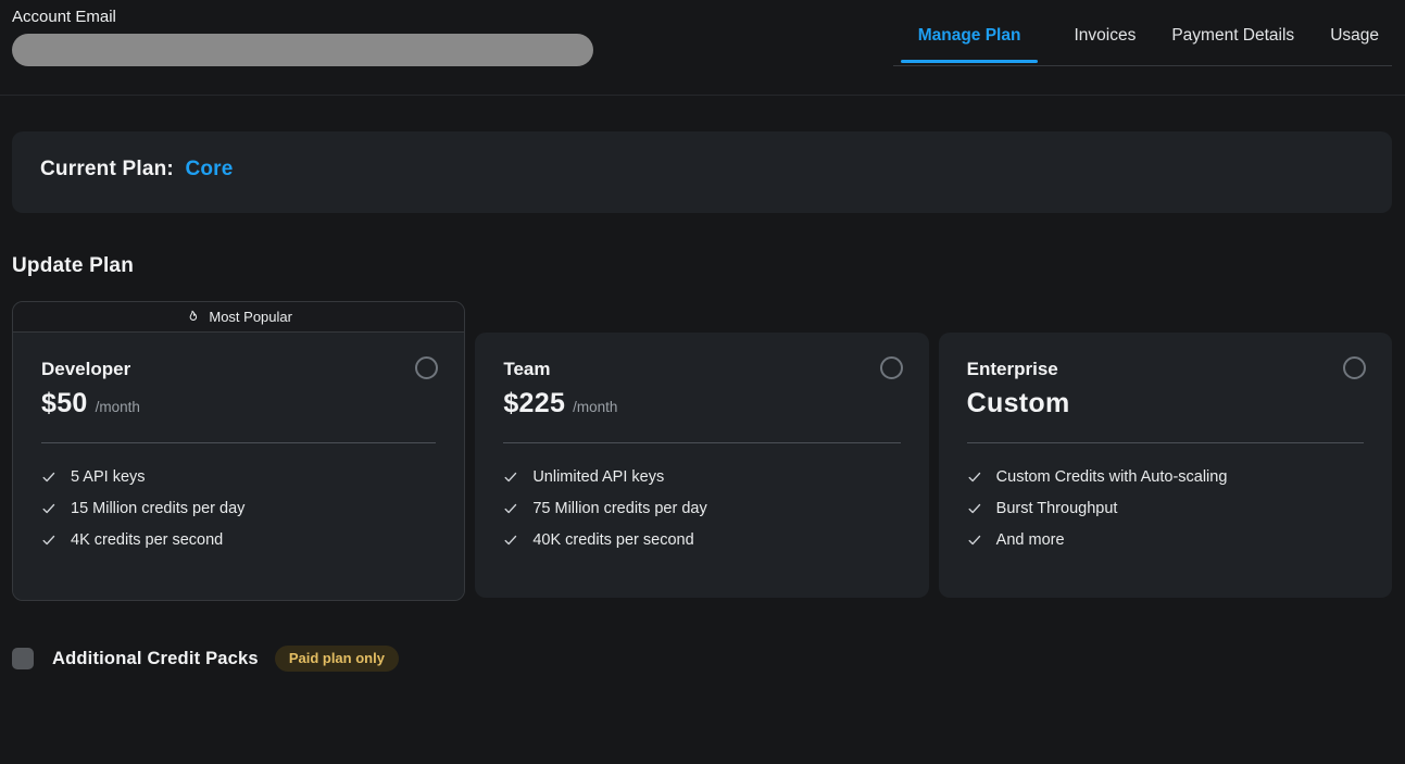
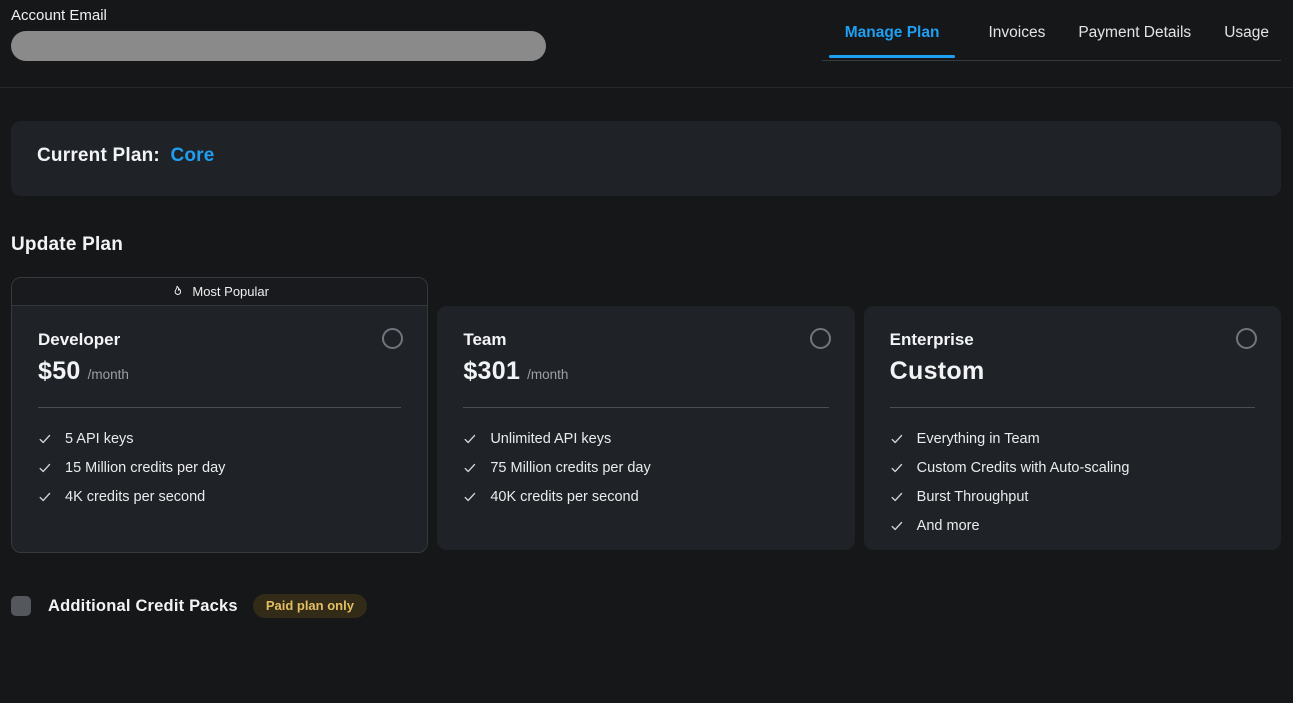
  Account Email
  Manage Plan
  Invoices
  Payment Details
  Usage
  Current Plan: Core
  Update Plan
  Most Popular
  Developer
  $50
  /month
  5 API keys
  15 Million credits per day
  4K credits per second
  Team
- $225
+ $301
  /month
  Unlimited API keys
  75 Million credits per day
  40K credits per second
  Enterprise
  Custom
+ Everything in Team
  Custom Credits with Auto-scaling
  Burst Throughput
  And more
  Additional Credit Packs
  Paid plan only
